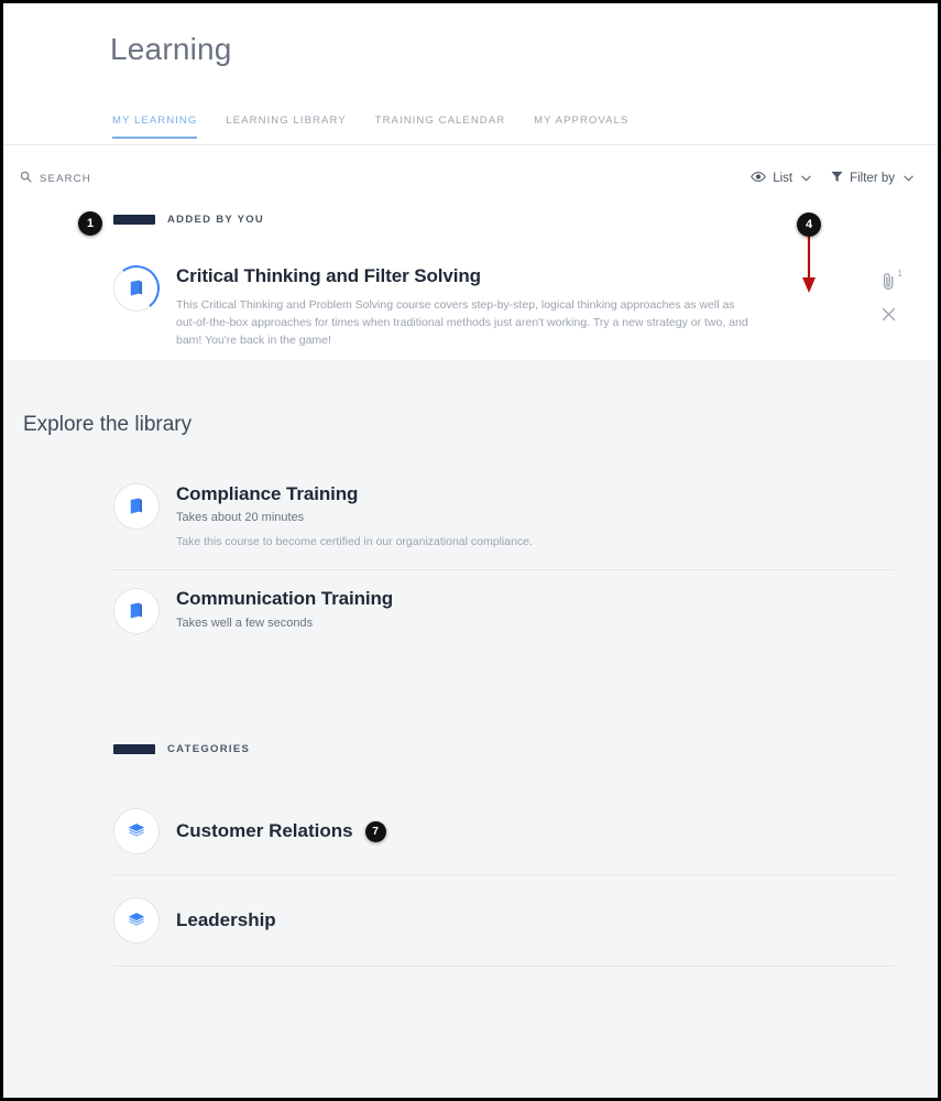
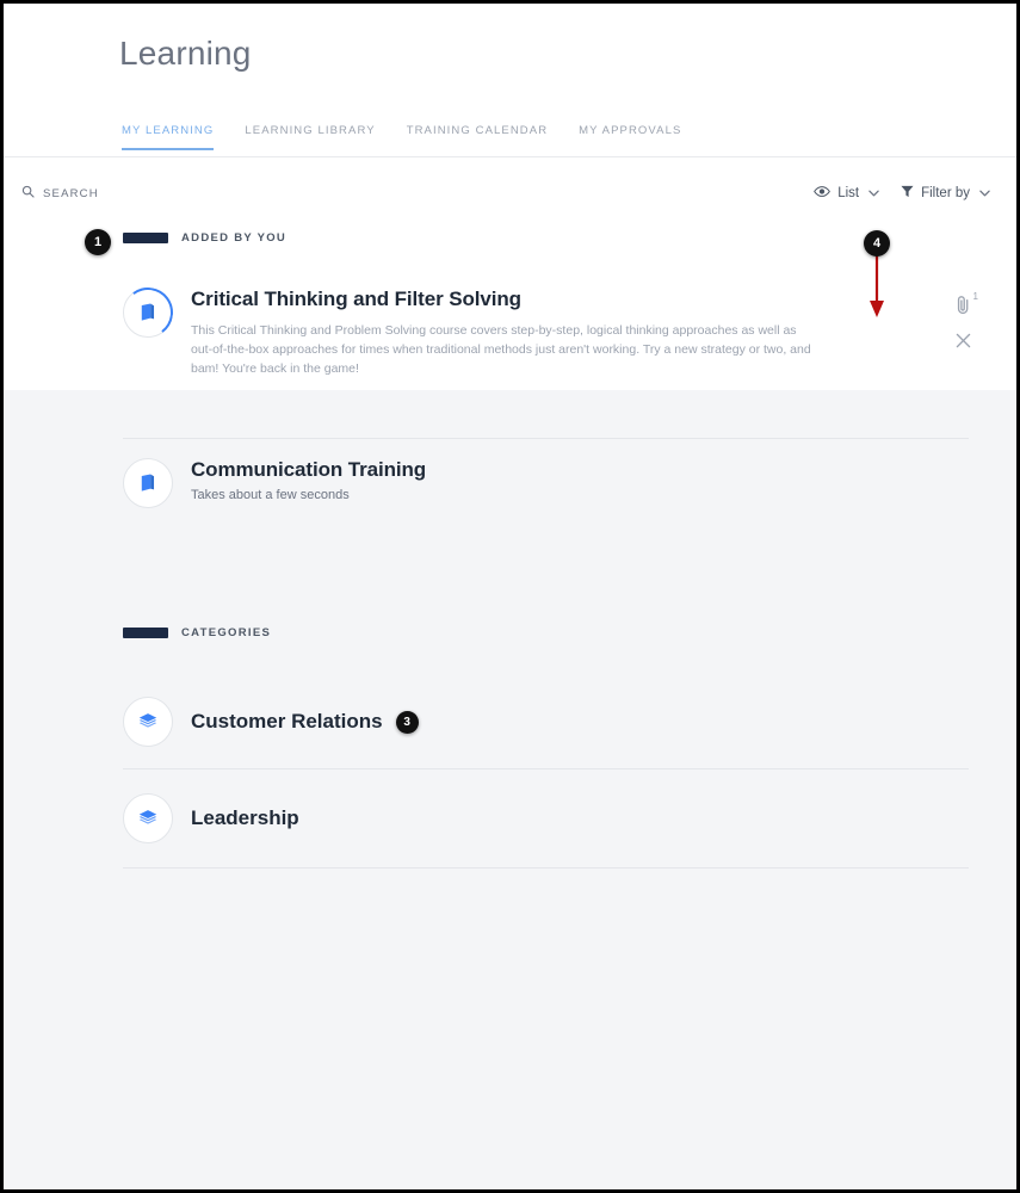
  Learning
  MY LEARNING
  LEARNING LIBRARY
  TRAINING CALENDAR
  MY APPROVALS
  SEARCH
  List
  Filter by
  ADDED BY YOU
  1
  Critical Thinking and Filter Solving
  This Critical Thinking and Problem Solving course covers step-by-step, logical thinking approaches as well as out-of-the-box approaches for times when traditional methods just aren't working. Try a new strategy or two, and bam! You're back in the game!
  1
  4
- Explore the library
- Compliance Training
- Takes about 20 minutes
- Take this course to become certified in our organizational compliance.
  Communication Training
- Takes well a few seconds
+ Takes about a few seconds
  CATEGORIES
  Customer Relations
- 7
+ 3
  Leadership
